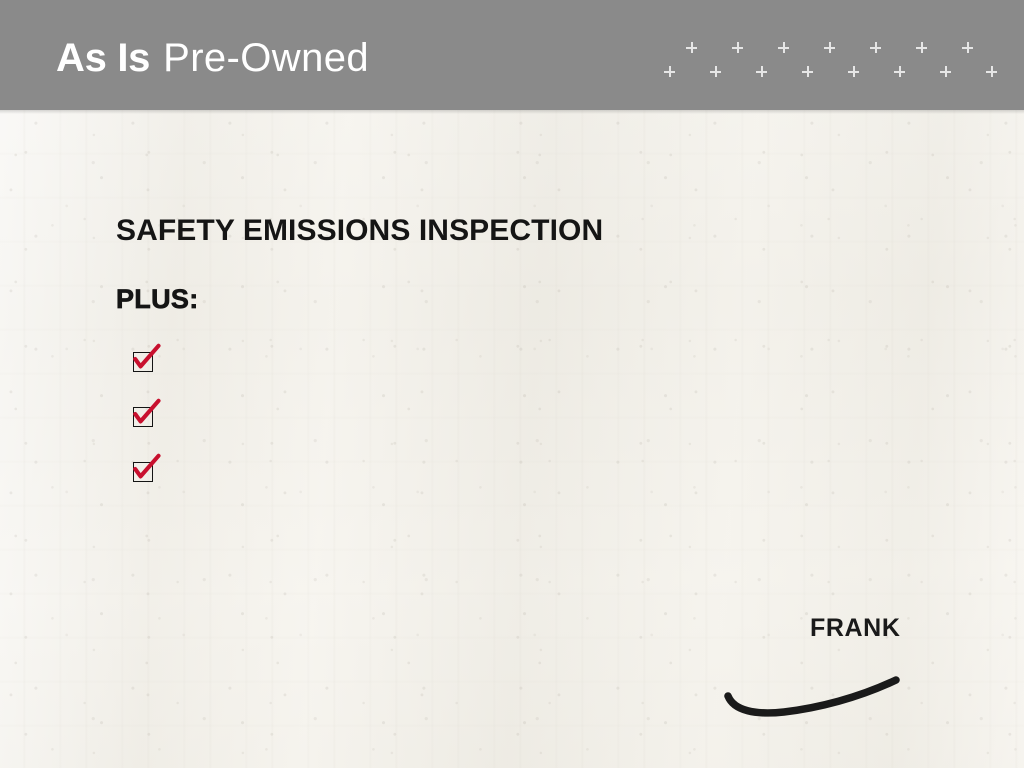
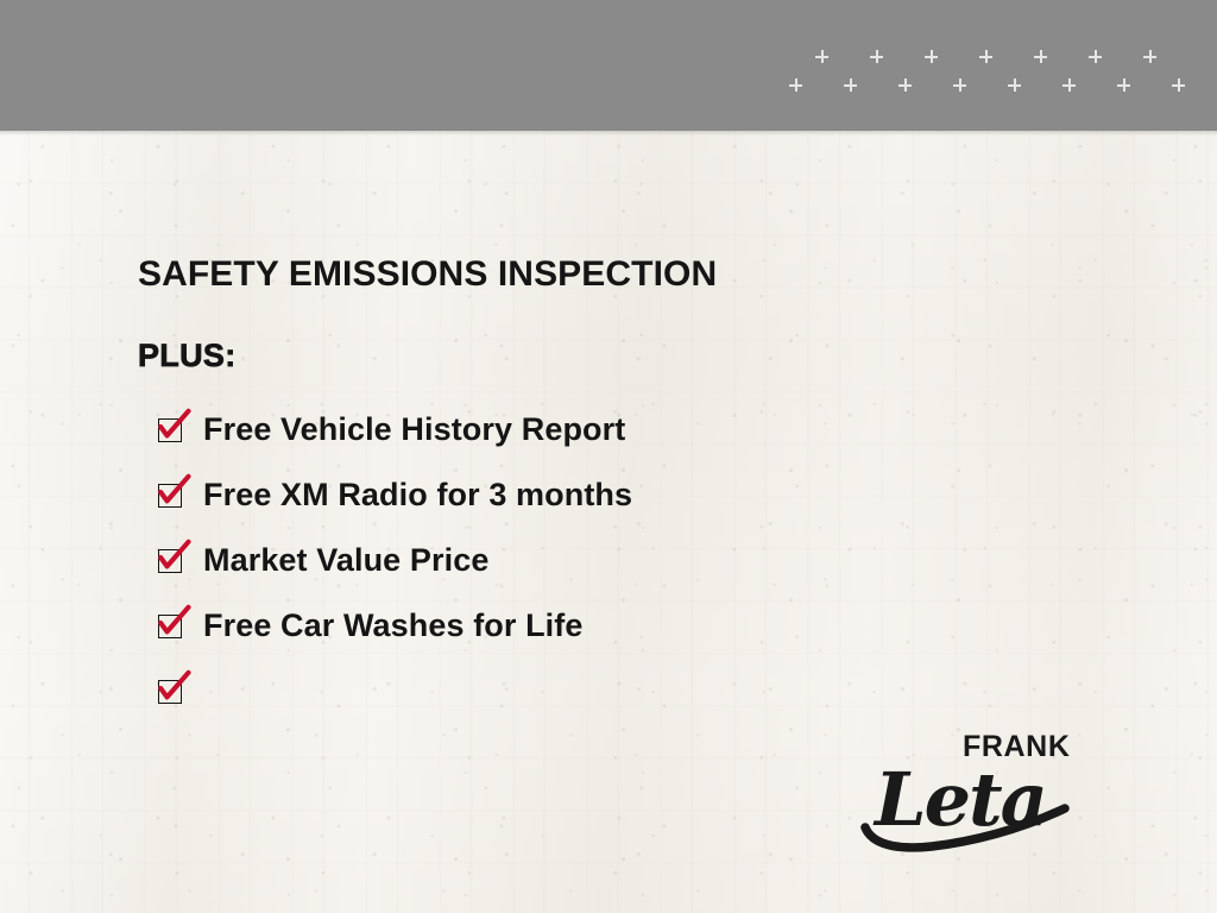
- As Is Pre-Owned
  SAFETY EMISSIONS INSPECTION
  PLUS:
+ Free Vehicle History Report
+ Free XM Radio for 3 months
+ Market Value Price
+ Free Car Washes for Life
  FRANK
+ Leta
